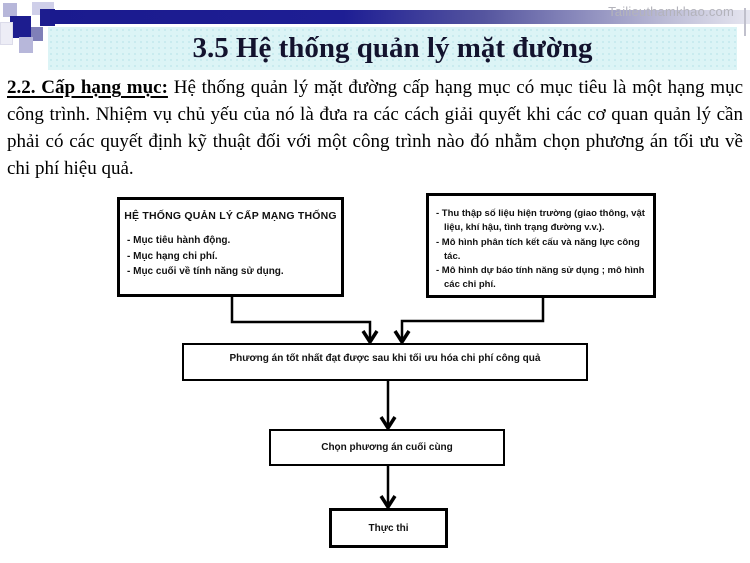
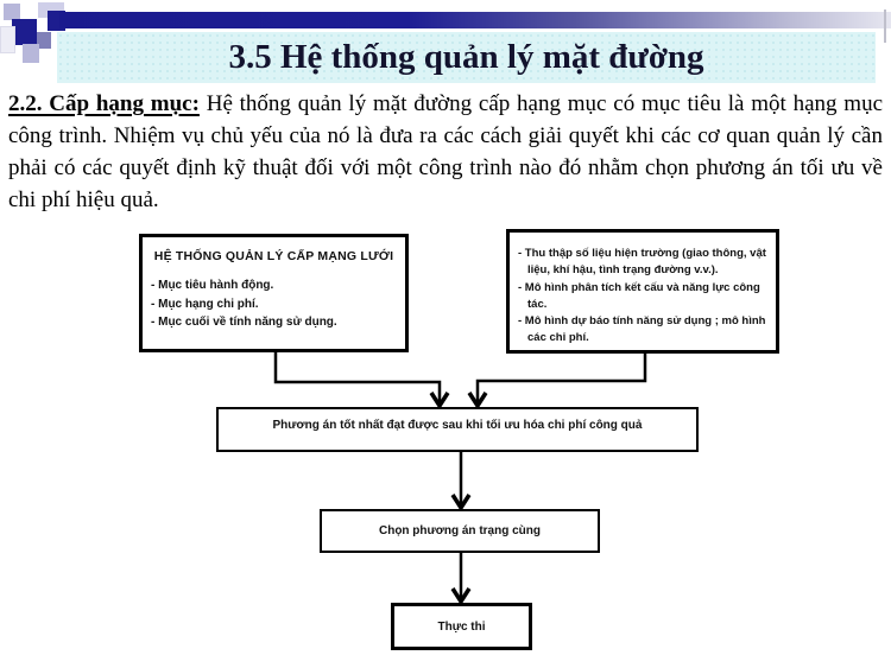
- Tailieuthamkhao.com
  3.5 Hệ thống quản lý mặt đường
  2.2. Cấp hạng mục: Hệ thống quản lý mặt đường cấp hạng mục có mục tiêu là một hạng mục công trình. Nhiệm vụ chủ yếu của nó là đưa ra các cách giải quyết khi các cơ quan quản lý cần phải có các quyết định kỹ thuật đối với một công trình nào đó nhằm chọn phương án tối ưu về chi phí hiệu quả.
- HỆ THỐNG QUẢN LÝ CẤP MẠNG THỐNG
+ HỆ THỐNG QUẢN LÝ CẤP MẠNG LƯỚI
  - Mục tiêu hành động.
  - Mục hạng chi phí.
  - Mục cuối về tính năng sử dụng.
  - Thu thập số liệu hiện trường (giao thông, vật liệu, khí hậu, tình trạng đường v.v.).
  - Mô hình phân tích kết cấu và năng lực công tác.
  - Mô hình dự báo tính năng sử dụng ; mô hình các chi phí.
  Phương án tốt nhất đạt được sau khi tối ưu hóa chi phí công quả
- Chọn phương án cuối cùng
+ Chọn phương án trạng cùng
  Thực thi
